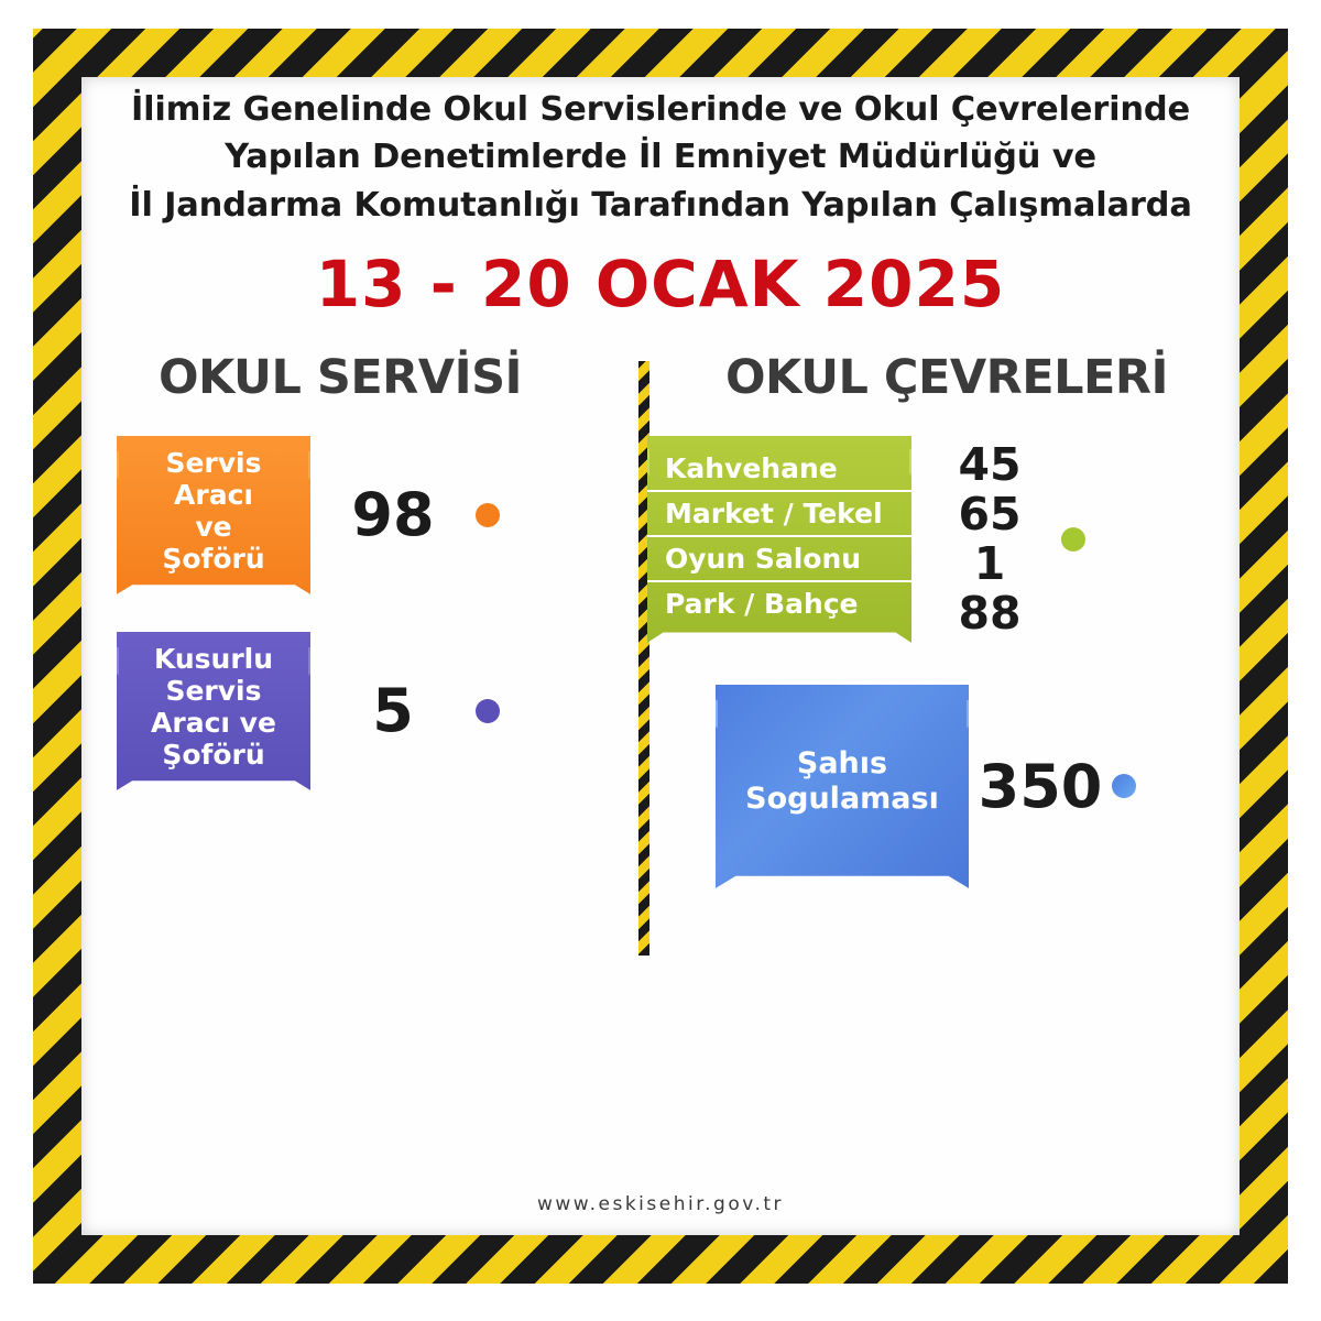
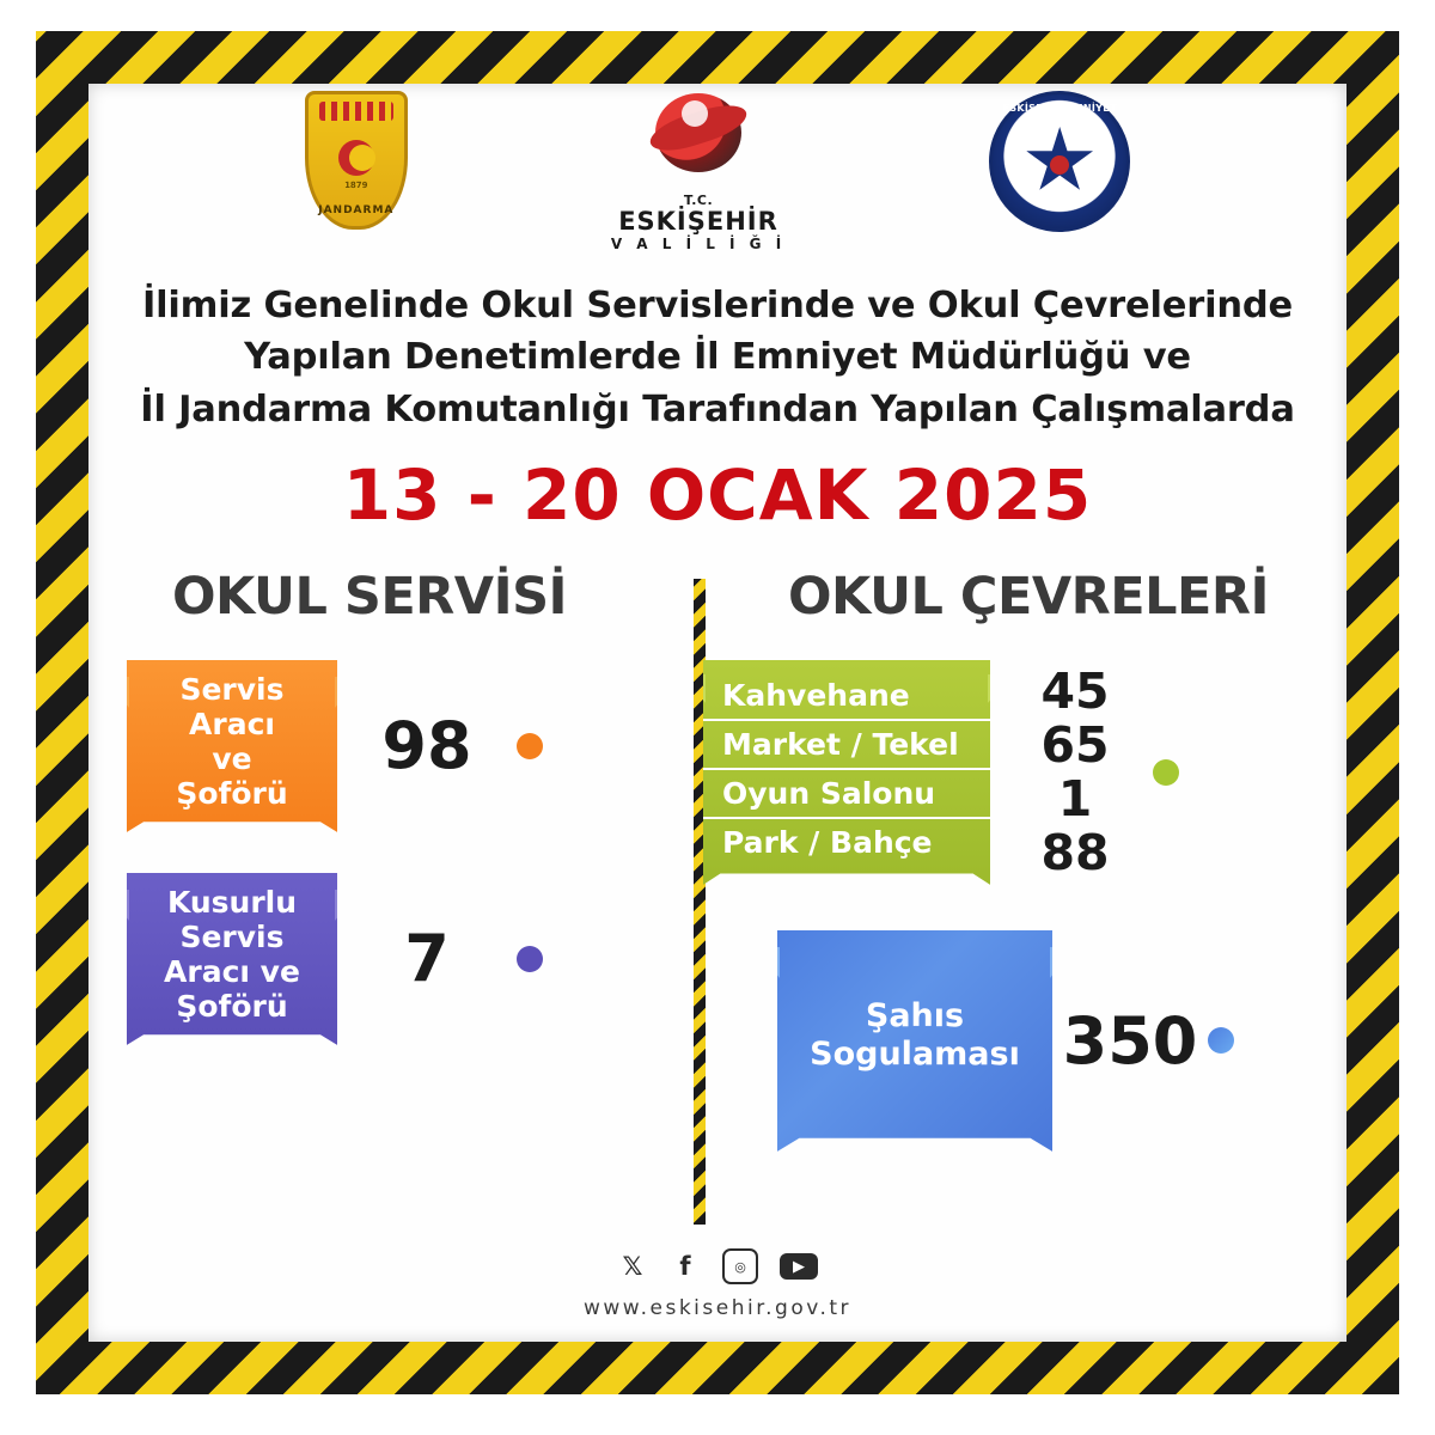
+ 1879
+ JANDARMA
+ T.C.
+ ESKİŞEHİR
+ V A L İ L İ Ğ İ
+ ESKİŞEHİR EMNİYET MÜDÜRLÜĞÜ
+ EGM
  İlimiz Genelinde Okul Servislerinde ve Okul Çevrelerinde
  Yapılan Denetimlerde İl Emniyet Müdürlüğü ve
  İl Jandarma Komutanlığı Tarafından Yapılan Çalışmalarda
  13 - 20 OCAK 2025
  OKUL SERVİSİ
  Servis
  Aracı
  ve
  Şoförü
  98
  Kusurlu
  Servis
  Aracı ve
  Şoförü
- 5
+ 7
  OKUL ÇEVRELERİ
  Kahvehane
  Market / Tekel
  Oyun Salonu
  Park / Bahçe
  45
  65
  1
  88
  Şahıs
  Sogulaması
  350
+ 𝕏
+ f
+ ◎
+ ▶
  www.eskisehir.gov.tr
